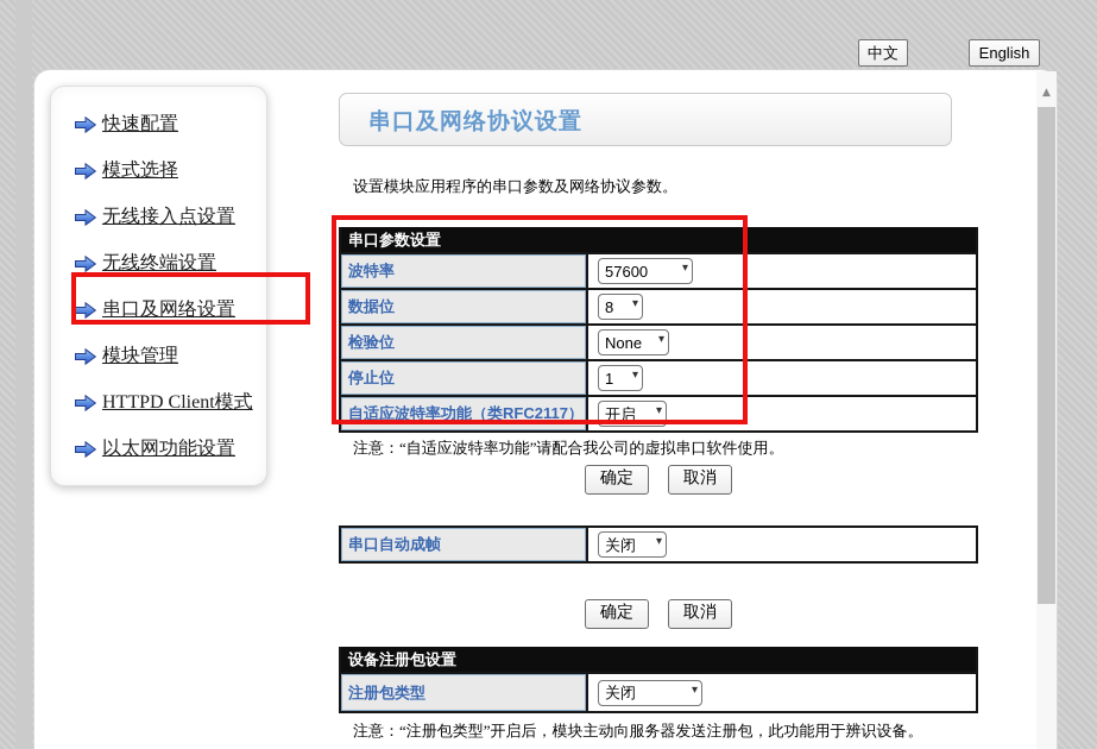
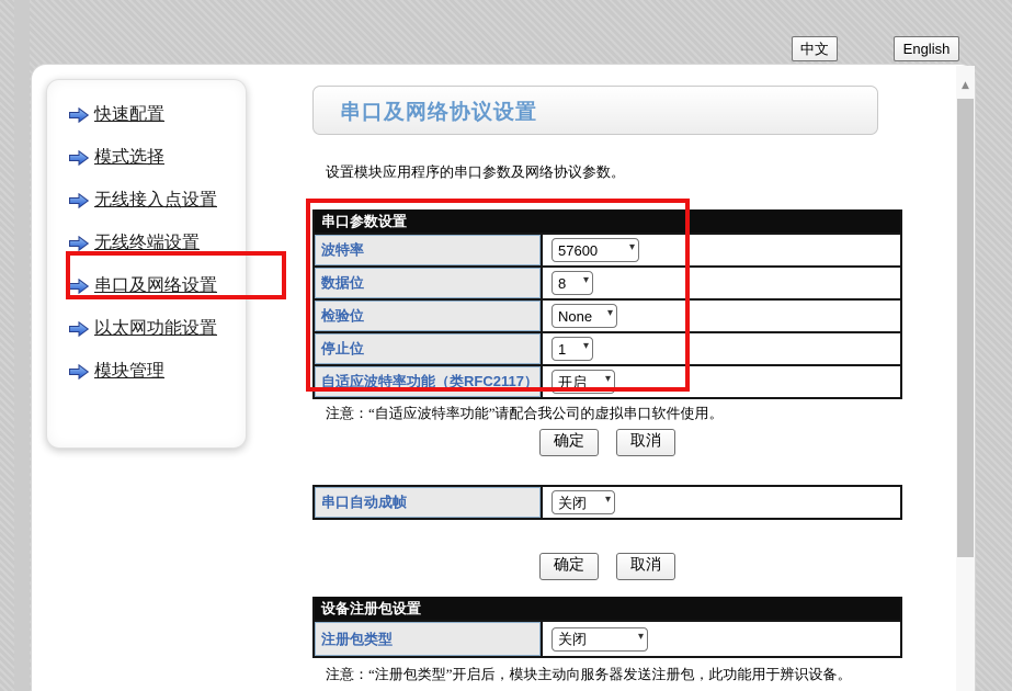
  中文
  English
  ▲
  快速配置
  模式选择
  无线接入点设置
  无线终端设置
  串口及网络设置
- 模块管理
+ 以太网功能设置
- HTTPD Client模式
- 以太网功能设置
+ 模块管理
  串口及网络协议设置
  设置模块应用程序的串口参数及网络协议参数。
  串口参数设置
  波特率
  57600
  ▾
  数据位
  8
  ▾
  检验位
  None
  ▾
  停止位
  1
  ▾
  自适应波特率功能（类RFC2117）
  开启
  ▾
  注意：“自适应波特率功能”请配合我公司的虚拟串口软件使用。
  确定 取消
  串口自动成帧
  关闭
  ▾
  确定 取消
  设备注册包设置
  注册包类型
  关闭
  ▾
  注意：“注册包类型”开启后，模块主动向服务器发送注册包，此功能用于辨识设备。
